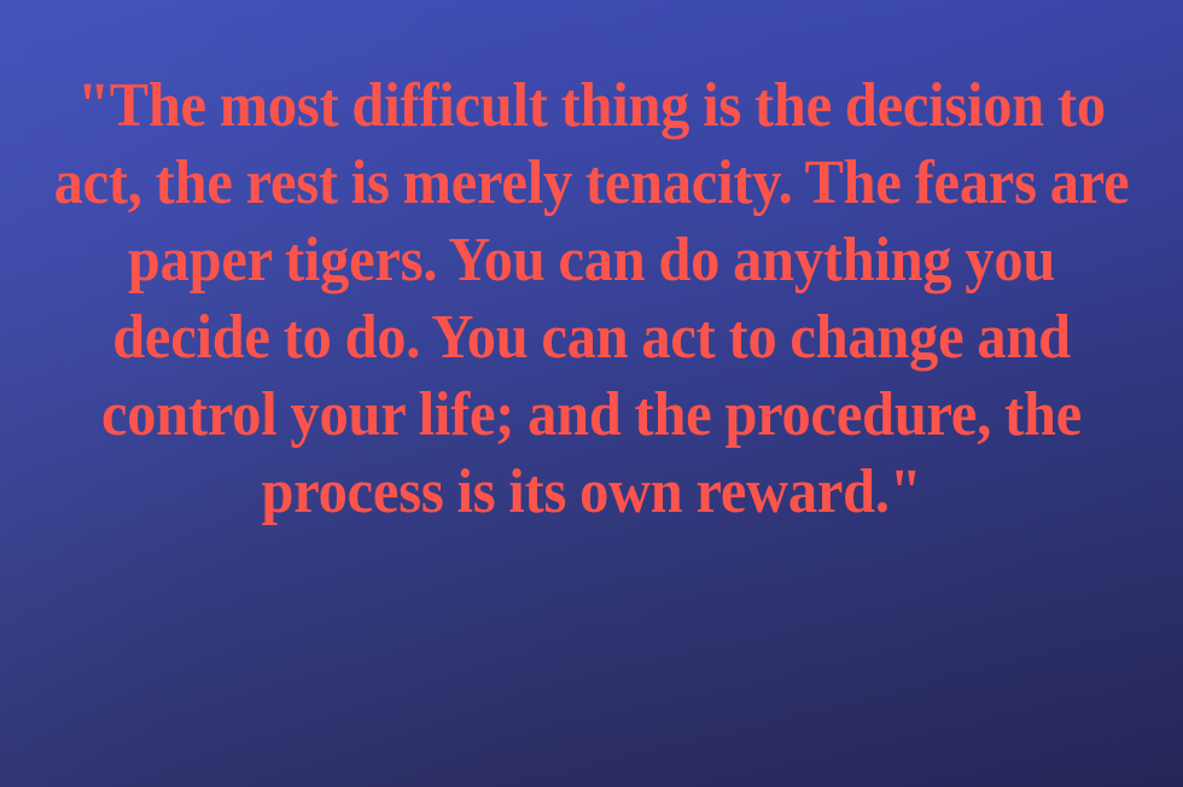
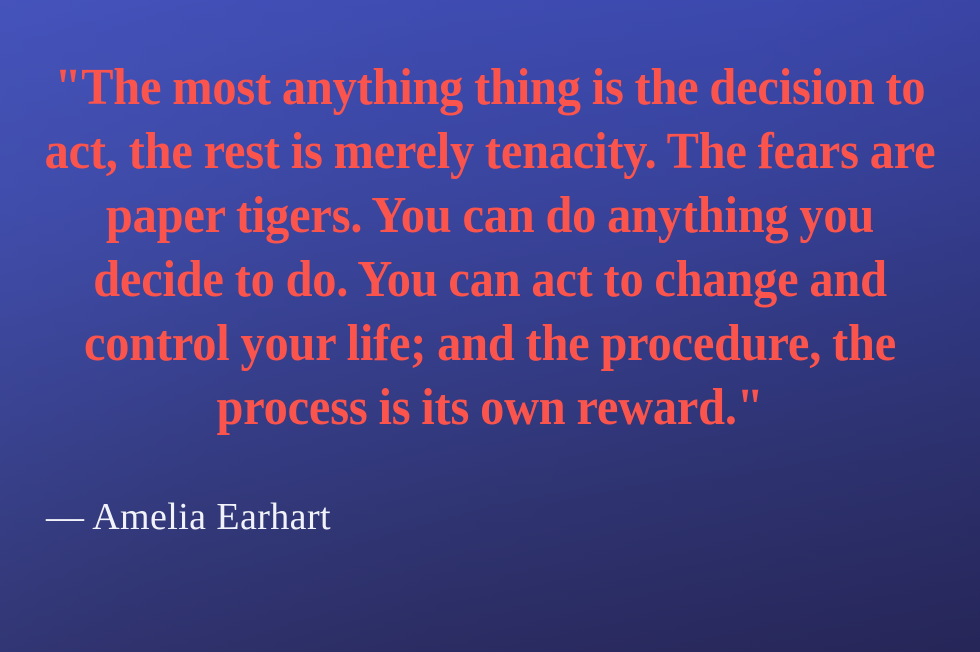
- "The most difficult thing is the decision to act, the rest is merely tenacity. The fears are paper tigers. You can do anything you decide to do. You can act to change and control your life; and the procedure, the process is its own reward."
+ "The most anything thing is the decision to act, the rest is merely tenacity. The fears are paper tigers. You can do anything you decide to do. You can act to change and control your life; and the procedure, the process is its own reward."
+ — Amelia Earhart
